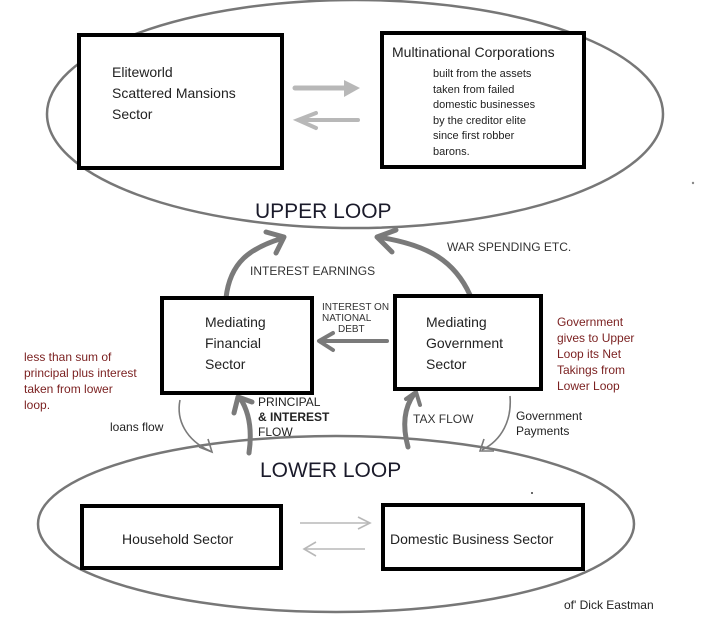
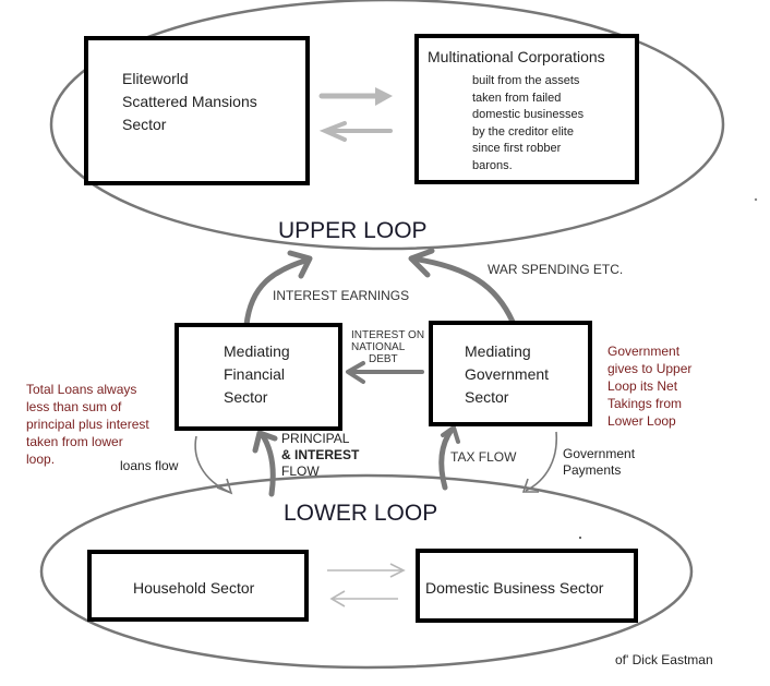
  Eliteworld
  Scattered Mansions
  Sector
  Multinational Corporations
  built from the assets
  taken from failed
  domestic businesses
  by the creditor elite
  since first robber
  barons.
  UPPER LOOP
  INTEREST EARNINGS
  WAR SPENDING ETC.
  Mediating
  Financial
  Sector
  Mediating
  Government
  Sector
  INTEREST ON
  NATIONAL
  DEBT
+ Total Loans always
  less than sum of
  principal plus interest
  taken from lower
  loop.
  Government
  gives to Upper
  Loop its Net
  Takings from
  Lower Loop
  loans flow
  PRINCIPAL
  & INTEREST
  FLOW
  TAX FLOW
  Government
  Payments
  LOWER LOOP
  Household Sector
  Domestic Business Sector
  of' Dick Eastman
